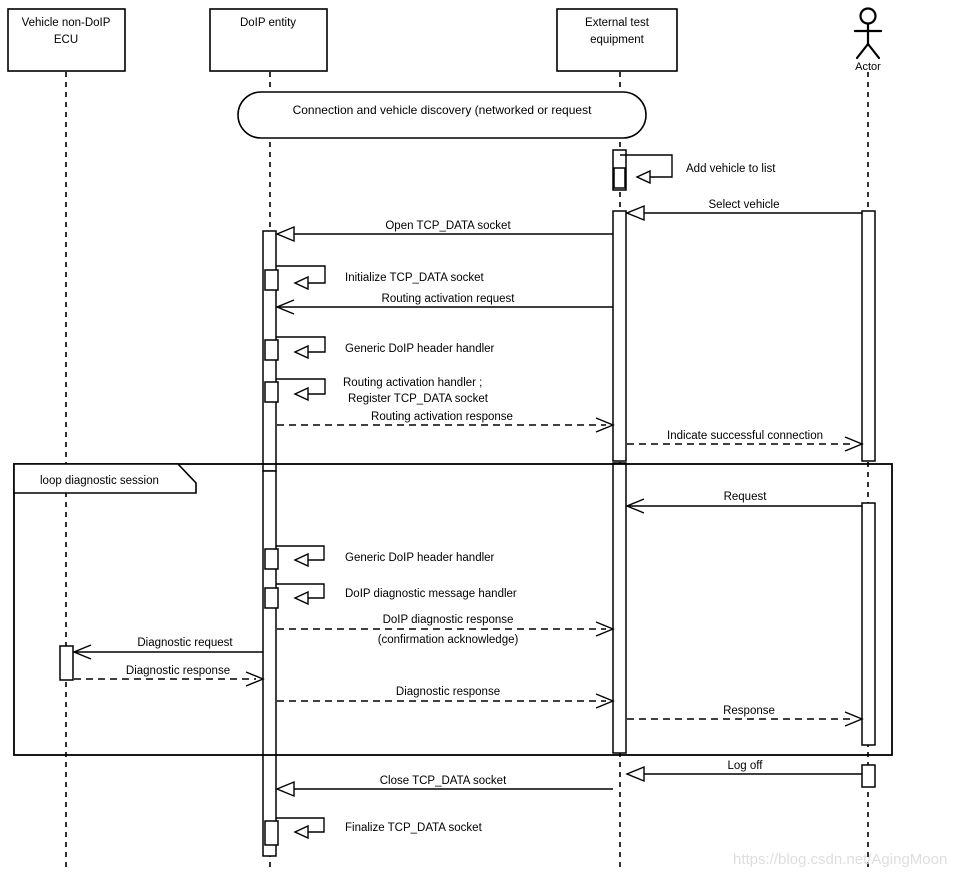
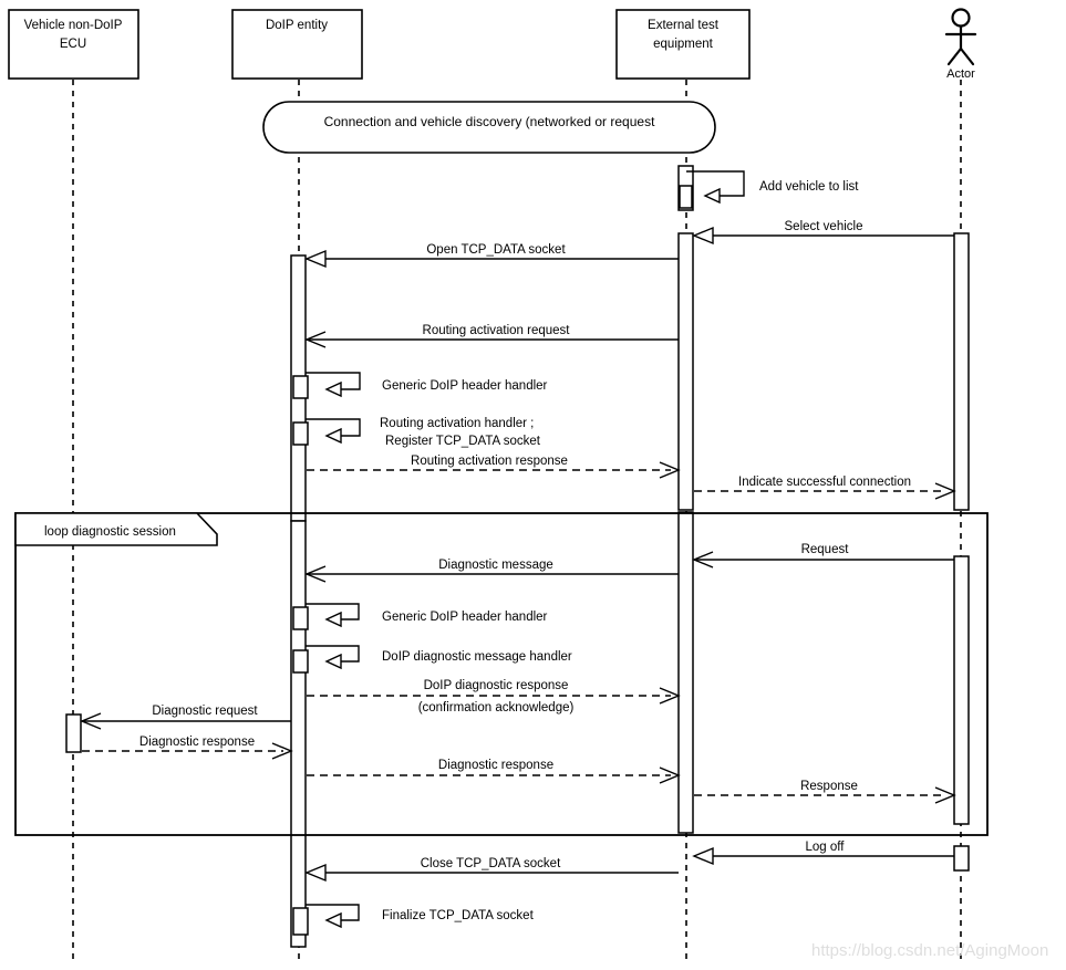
  Vehicle non-DoIP
  ECU
  DoIP entity
  External test
  equipment
  Actor
  Connection and vehicle discovery (networked or request
  Add vehicle to list
  Select vehicle
  Open TCP_DATA socket
- Initialize TCP_DATA socket
  Routing activation request
  Generic DoIP header handler
  Routing activation handler ;
  Register TCP_DATA socket
  Routing activation response
  Indicate successful connection
  loop diagnostic session
  Request
+ Diagnostic message
  Generic DoIP header handler
  DoIP diagnostic message handler
  DoIP diagnostic response
  (confirmation acknowledge)
  Diagnostic request
  Diagnostic response
  Diagnostic response
  Response
  Log off
  Close TCP_DATA socket
  Finalize TCP_DATA socket
  https://blog.csdn.net/AgingMoon
